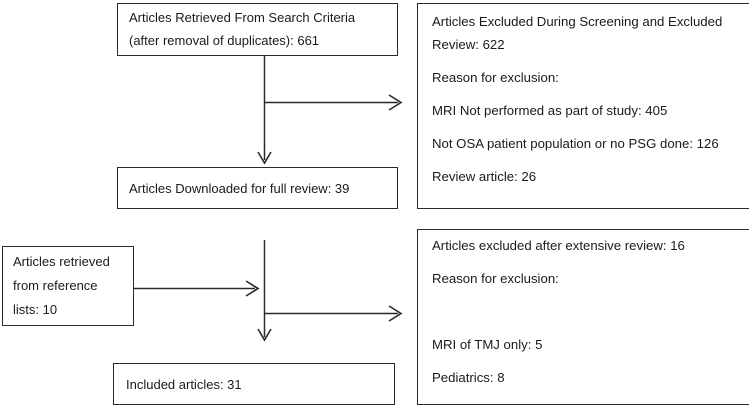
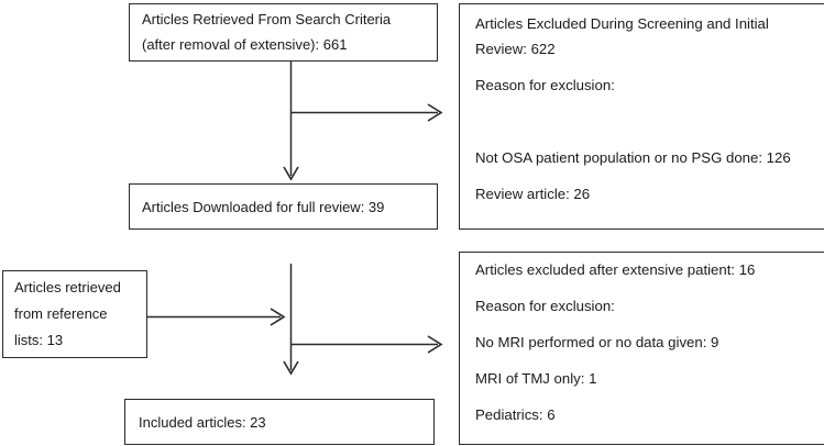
  Articles Retrieved From Search Criteria
- (after removal of duplicates): 661
+ (after removal of extensive): 661
  Articles Downloaded for full review: 39
  Articles retrieved
  from reference
- lists: 10
+ lists: 13
- Included articles: 31
+ Included articles: 23
- Articles Excluded During Screening and Excluded
+ Articles Excluded During Screening and Initial
  Review: 622
  Reason for exclusion:
- MRI Not performed as part of study: 405
  Not OSA patient population or no PSG done: 126
  Review article: 26
- Articles excluded after extensive review: 16
+ Articles excluded after extensive patient: 16
  Reason for exclusion:
+ No MRI performed or no data given: 9
- MRI of TMJ only: 5
+ MRI of TMJ only: 1
- Pediatrics: 8
+ Pediatrics: 6
